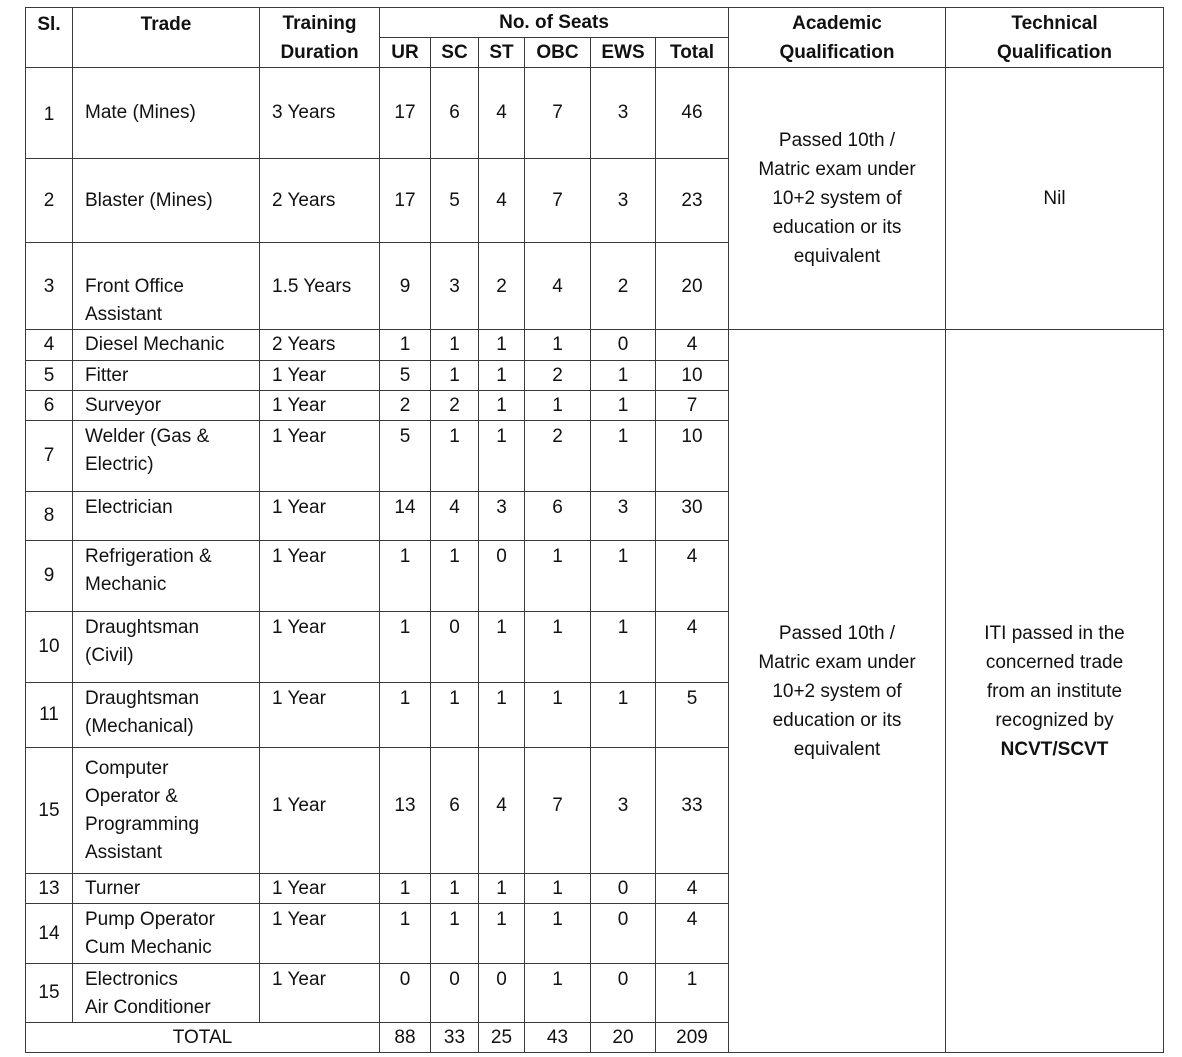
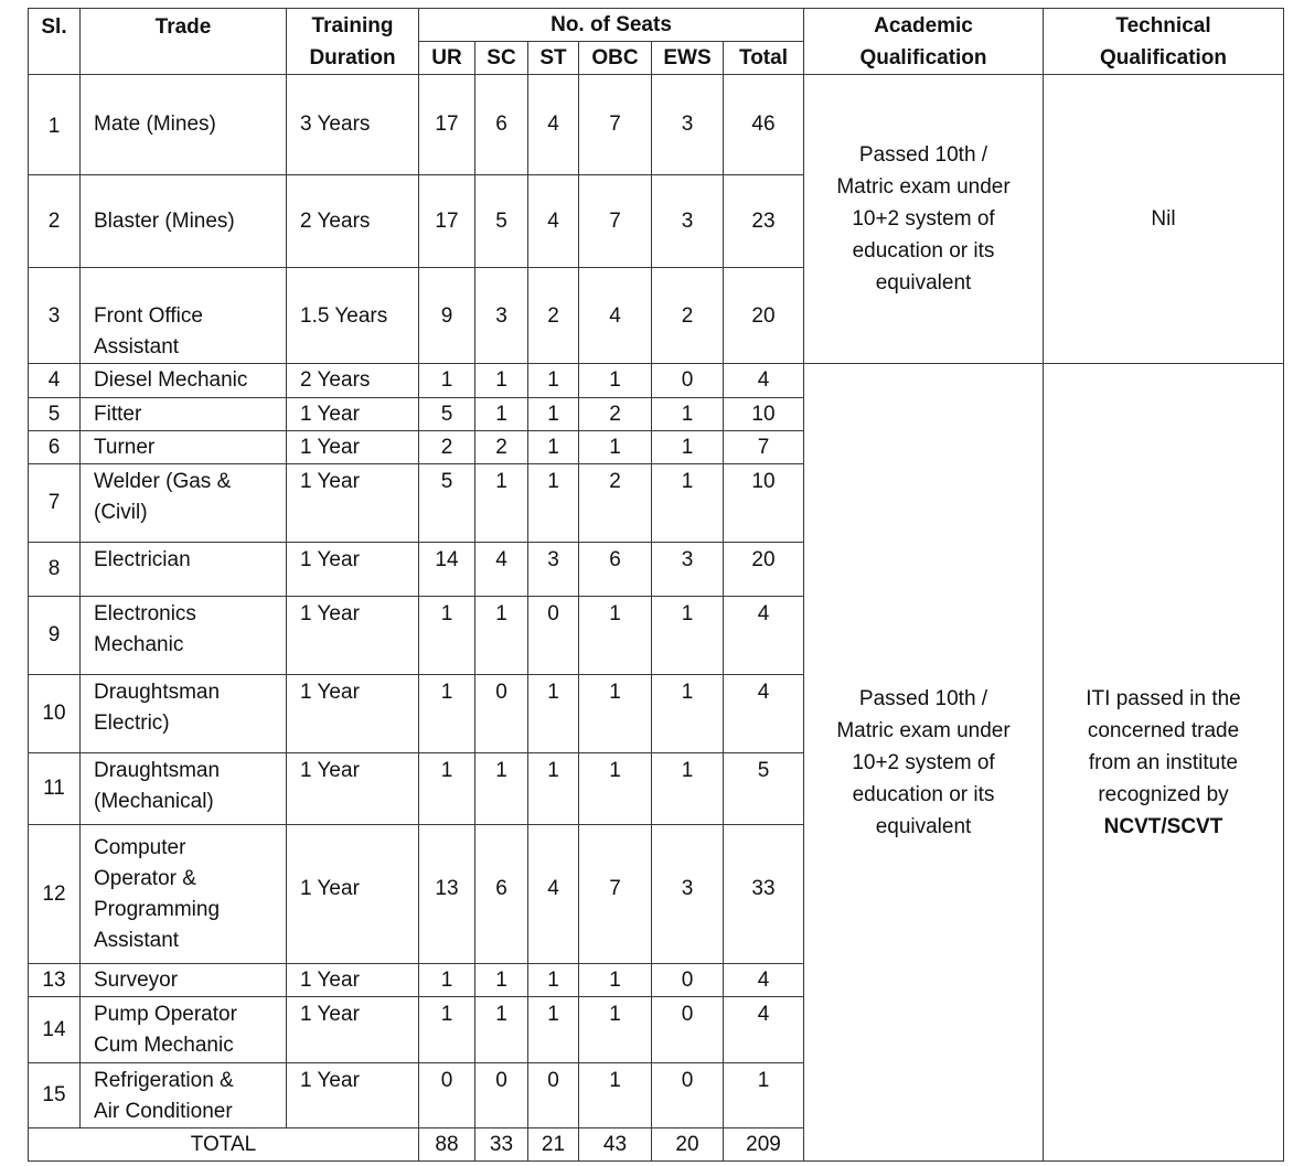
  Sl.	Trade	TrainingDuration	No. of Seats	AcademicQualification	TechnicalQualification
  UR	SC	ST	OBC	EWS	Total
  1	Mate (Mines)	3 Years	17	6	4	7	3	46	Passed 10th / Matric exam under 10+2 system of education or its equivalent	Nil
  2	Blaster (Mines)	2 Years	17	5	4	7	3	23
  3	Front OfficeAssistant	1.5 Years	9	3	2	4	2	20
  4	Diesel Mechanic	2 Years	1	1	1	1	0	4	Passed 10th / Matric exam under 10+2 system of education or its equivalent	ITI passed in the concerned trade from an institute recognized by NCVT/SCVT
  5	Fitter	1 Year	5	1	1	2	1	10
- 6	Surveyor	1 Year	2	2	1	1	1	7
+ 6	Turner	1 Year	2	2	1	1	1	7
- 7	Welder (Gas &Electric)	1 Year	5	1	1	2	1	10
+ 7	Welder (Gas &(Civil)	1 Year	5	1	1	2	1	10
- 8	Electrician	1 Year	14	4	3	6	3	30
+ 8	Electrician	1 Year	14	4	3	6	3	20
- 9	Refrigeration &Mechanic	1 Year	1	1	0	1	1	4
+ 9	ElectronicsMechanic	1 Year	1	1	0	1	1	4
- 10	Draughtsman(Civil)	1 Year	1	0	1	1	1	4
+ 10	DraughtsmanElectric)	1 Year	1	0	1	1	1	4
  11	Draughtsman(Mechanical)	1 Year	1	1	1	1	1	5
- 15	Computer Operator & Programming Assistant	1 Year	13	6	4	7	3	33
+ 12	Computer Operator & Programming Assistant	1 Year	13	6	4	7	3	33
- 13	Turner	1 Year	1	1	1	1	0	4
+ 13	Surveyor	1 Year	1	1	1	1	0	4
  14	Pump OperatorCum Mechanic	1 Year	1	1	1	1	0	4
- 15	ElectronicsAir Conditioner	1 Year	0	0	0	1	0	1
+ 15	Refrigeration &Air Conditioner	1 Year	0	0	0	1	0	1
- TOTAL	88	33	25	43	20	209
+ TOTAL	88	33	21	43	20	209
